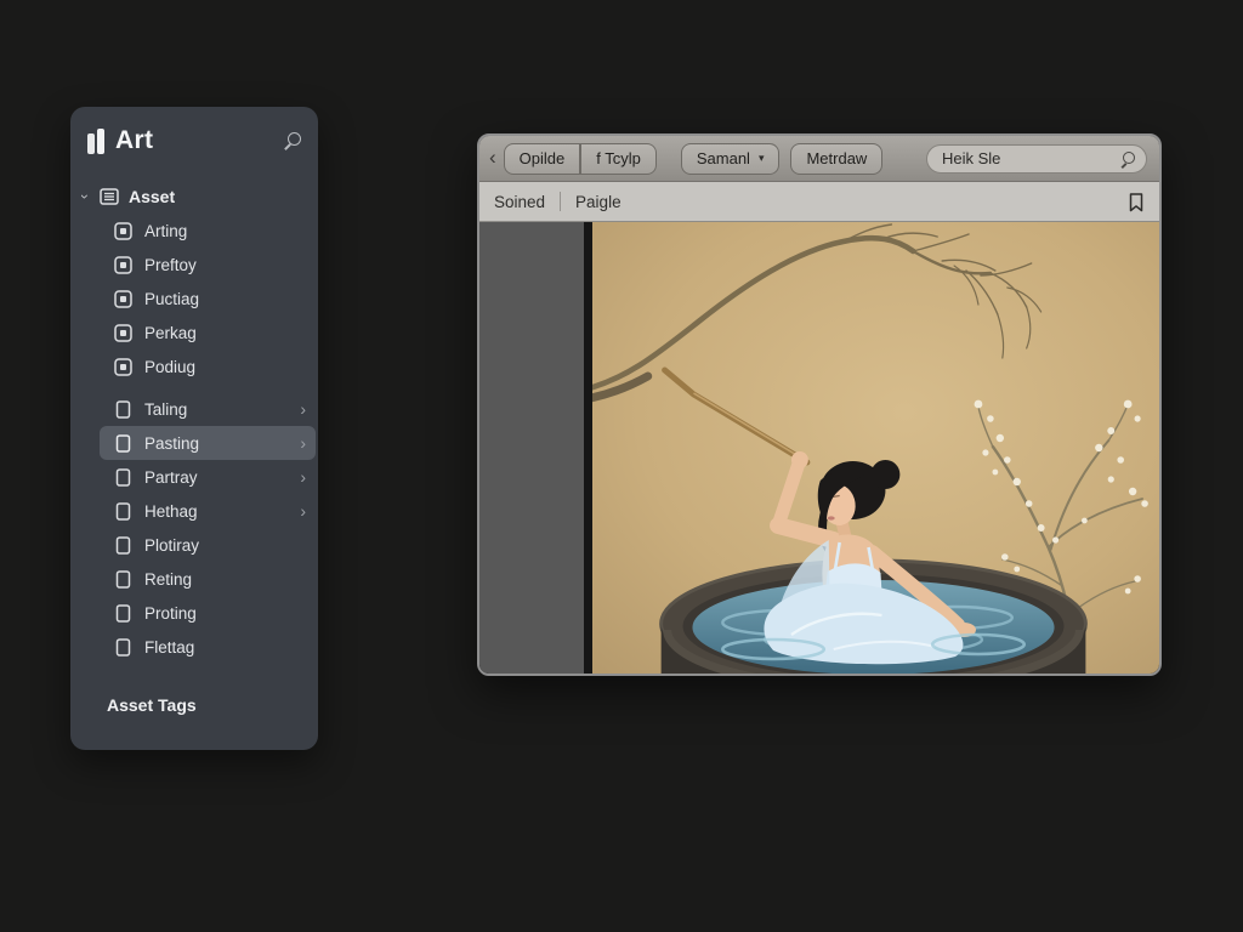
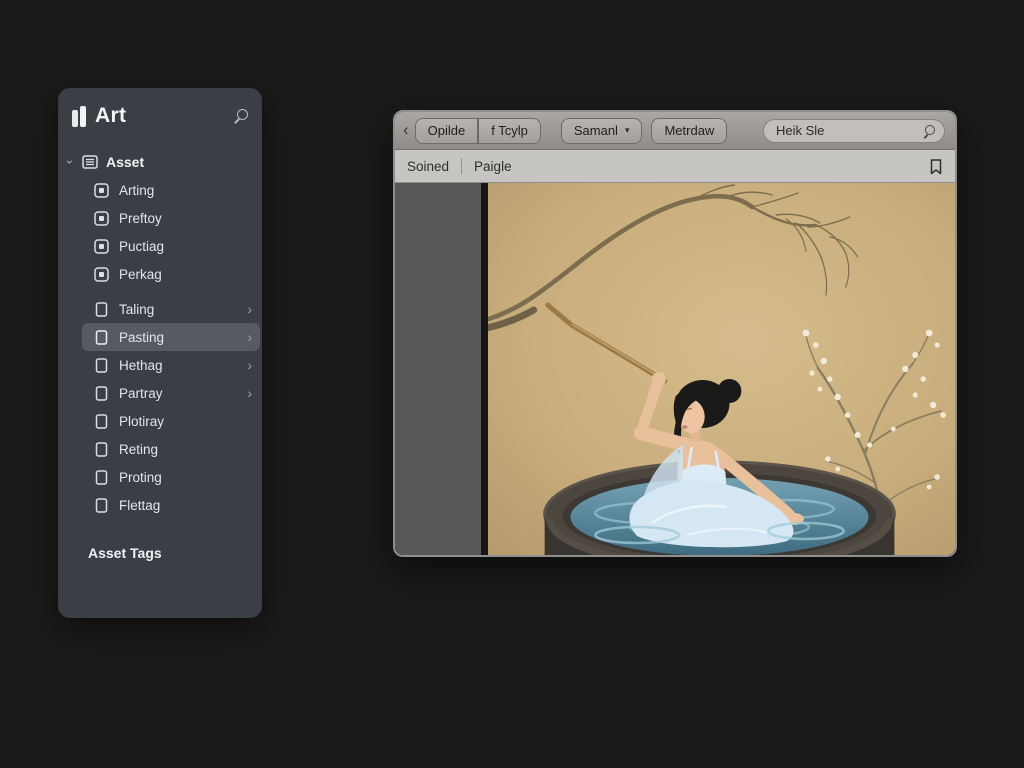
  Art
  Asset
  Arting
  Preftoy
  Puctiag
  Perkag
- Podiug
  Taling
  ›
  Pasting
  ›
- Partray
+ Hethag
  ›
- Hethag
+ Partray
  ›
  Plotiray
  Reting
  Proting
  Flettag
  Asset Tags
  ‹
  Opilde
  f Tcylp
  Samanl
  ▾
  Metrdaw
  Heik Sle
  Soined
  Paigle
